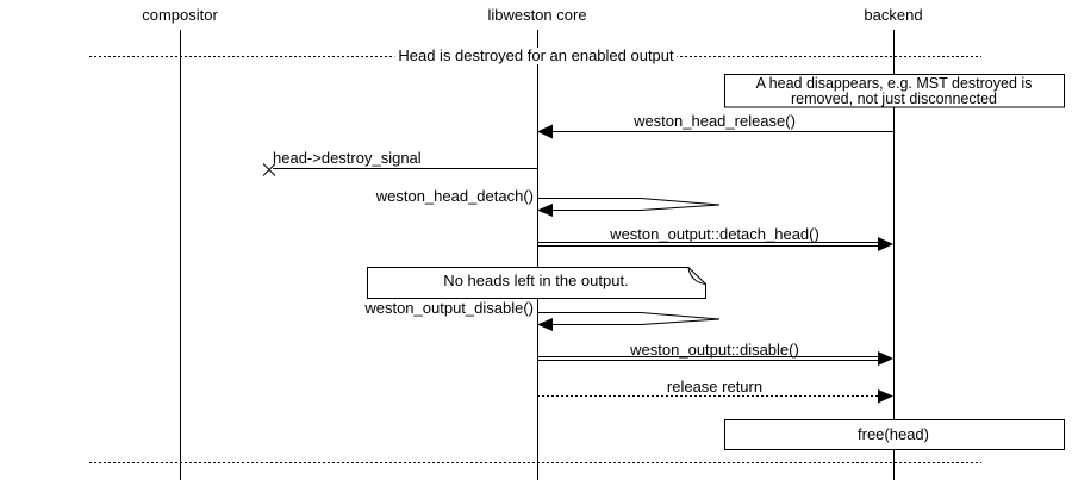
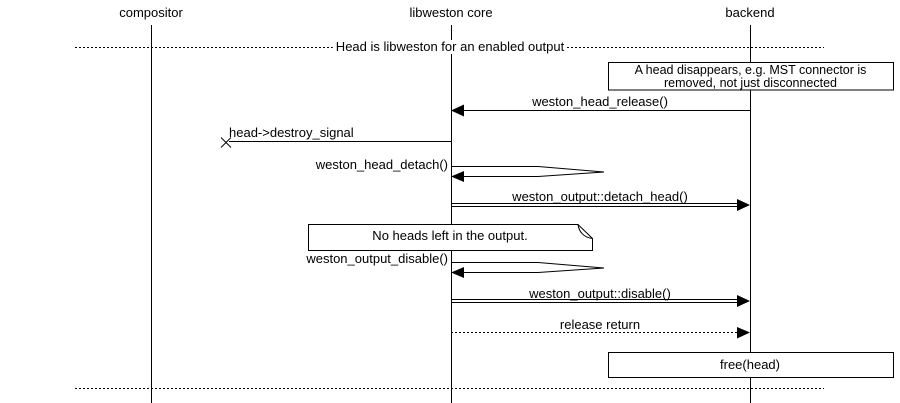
  compositor
  libweston core
  backend
- Head is destroyed for an enabled output
+ Head is libweston for an enabled output
- A head disappears, e.g. MST destroyed is
+ A head disappears, e.g. MST connector is
  removed, not just disconnected
  weston_head_release()
  head->destroy_signal
  weston_head_detach()
  weston_output::detach_head()
  No heads left in the output.
  weston_output_disable()
  weston_output::disable()
  release return
  free(head)
